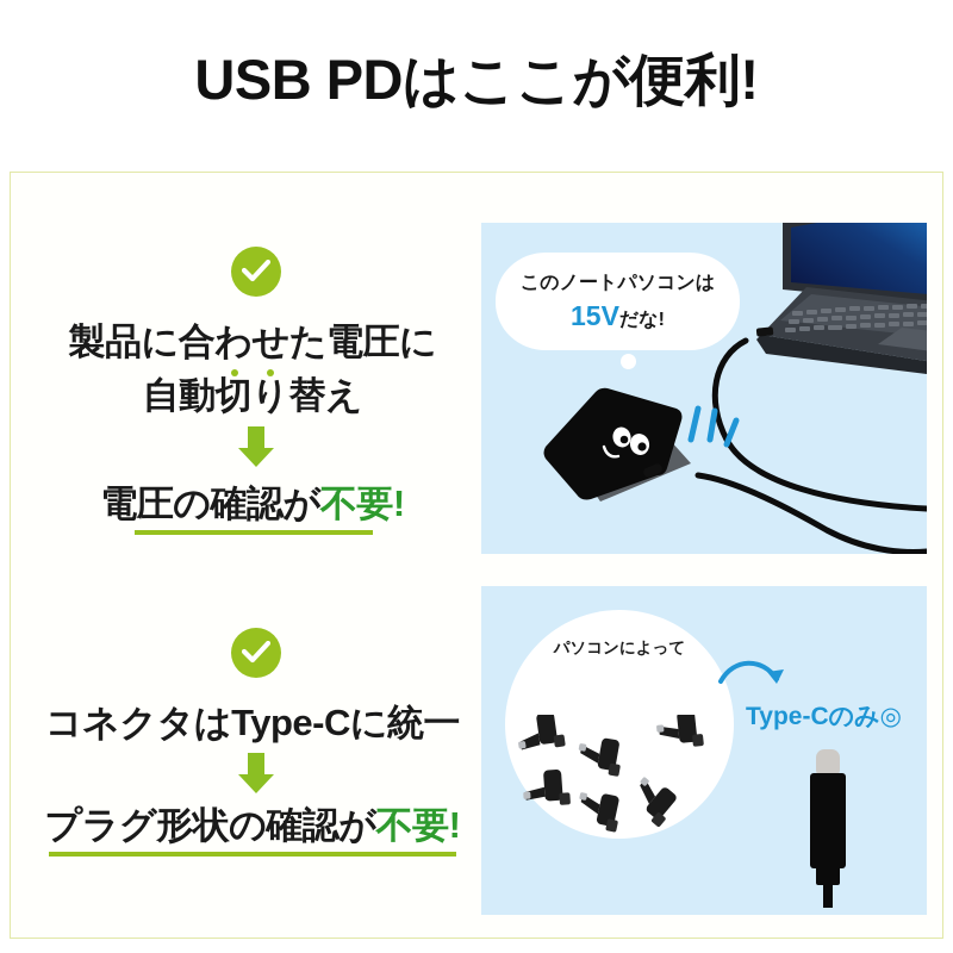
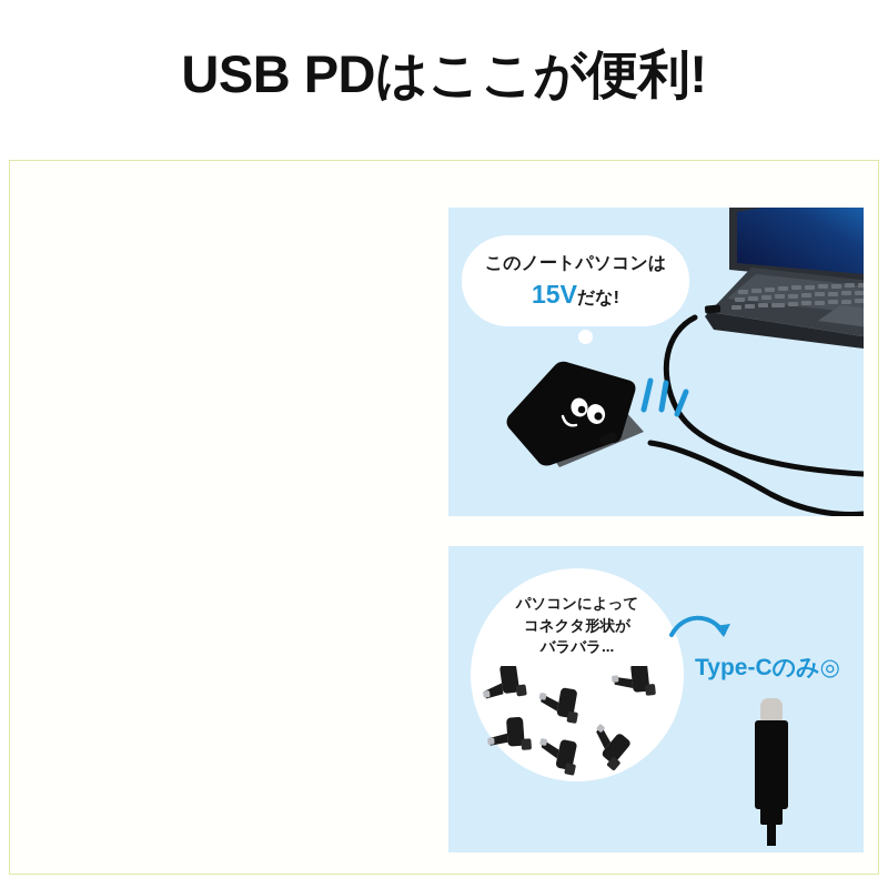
  USB PDはここが便利!
- 製品に合わせた電圧に
- 自動切り替え
- 電圧の確認が不要!
- コネクタはType-Cに統一
- プラグ形状の確認が不要!
  このノートパソコンは
  15Vだな!
  パソコンによって
+ コネクタ形状が
+ バラバラ...
  Type-Cのみ◎
